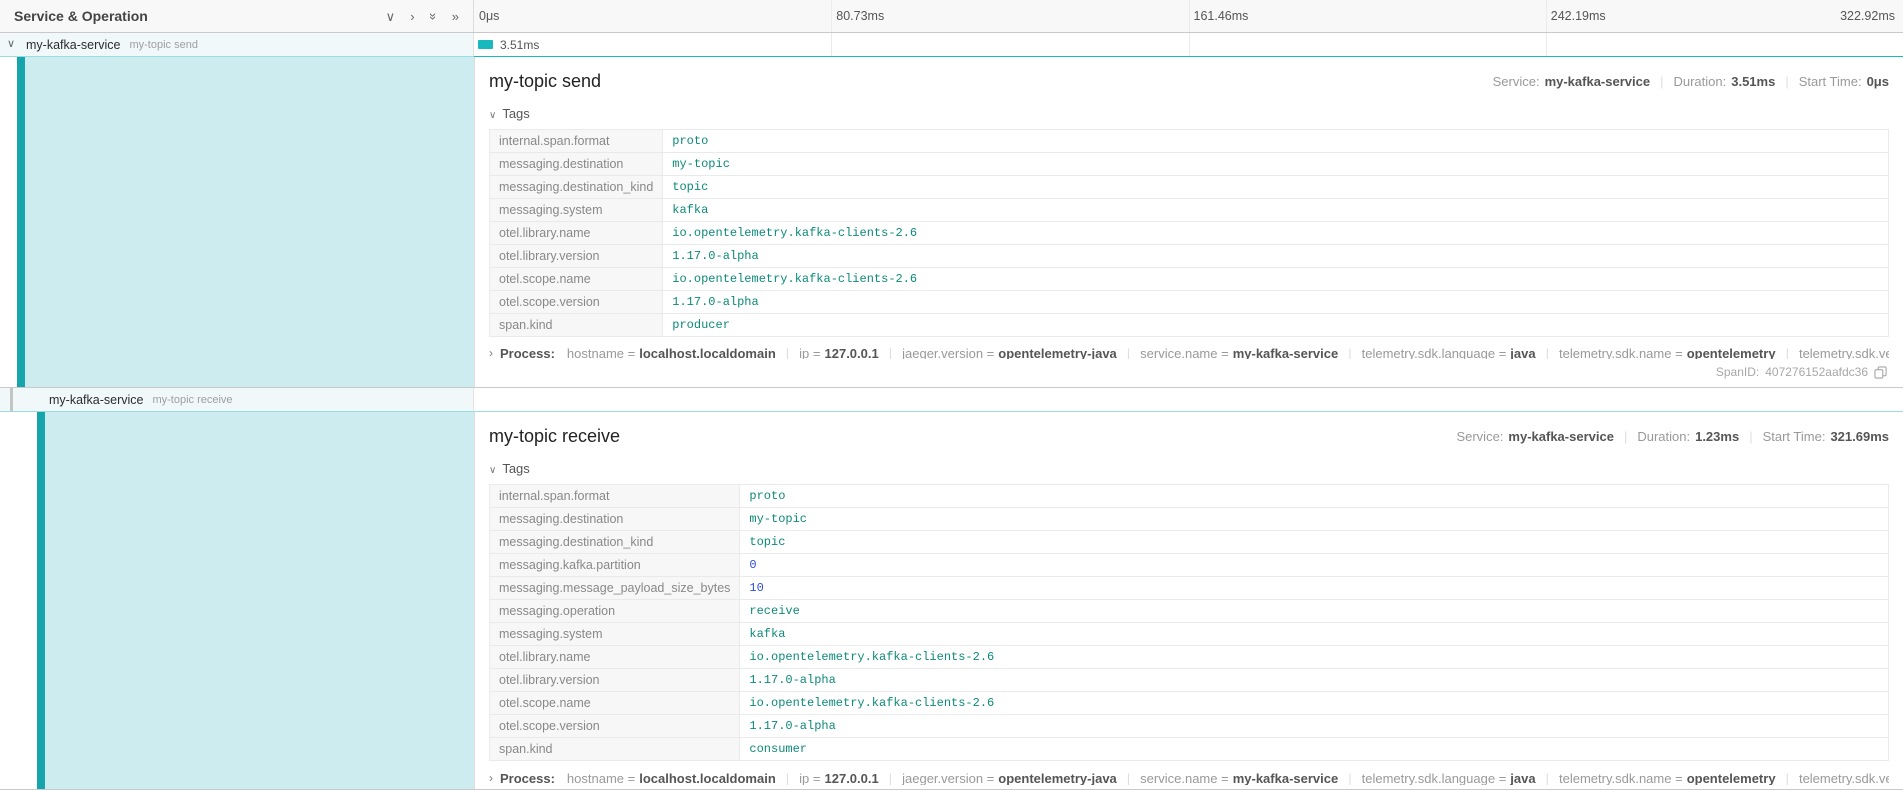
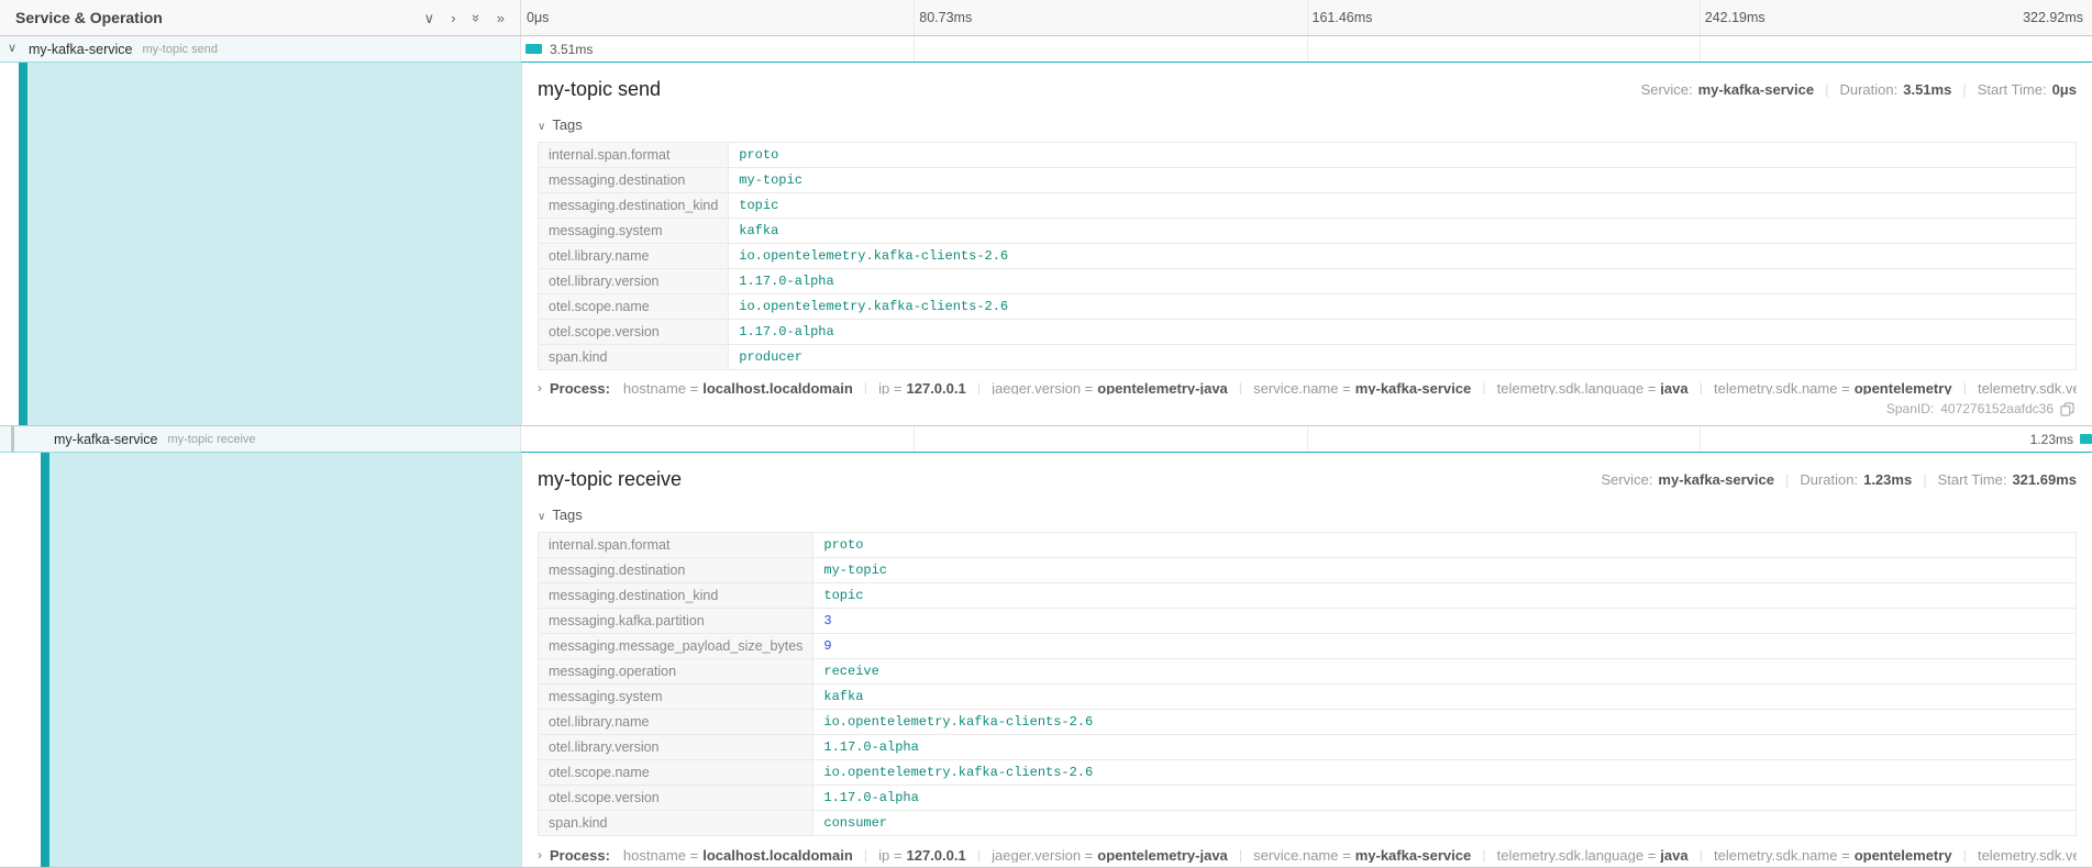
  Service & Operation
  ∨
  ›
  »
  0μs
  80.73ms
  161.46ms
  242.19ms
  322.92ms
  ∨
  my-kafka-service
  my-topic send
  3.51ms
  my-topic send
  Service: my-kafka-service
  Duration: 3.51ms
  Start Time: 0μs
  ∨ Tags
  internal.span.format	proto
  messaging.destination	my-topic
  messaging.destination_kind	topic
  messaging.system	kafka
  otel.library.name	io.opentelemetry.kafka-clients-2.6
  otel.library.version	1.17.0-alpha
  otel.scope.name	io.opentelemetry.kafka-clients-2.6
  otel.scope.version	1.17.0-alpha
  span.kind	producer
  ›
  Process:
  hostname localhost.localdomain
  ip 127.0.0.1
  jaeger.version opentelemetry-java
  service.name my-kafka-service
  telemetry.sdk.language java
  telemetry.sdk.name opentelemetry
  telemetry.sdk.v
  SpanID:
  407276152aafdc36
  my-kafka-service
  my-topic receive
+ 1.23ms
  my-topic receive
  Service: my-kafka-service
  Duration: 1.23ms
  Start Time: 321.69ms
  ∨ Tags
  internal.span.format	proto
  messaging.destination	my-topic
  messaging.destination_kind	topic
- messaging.kafka.partition	0
+ messaging.kafka.partition	3
- messaging.message_payload_size_bytes	10
+ messaging.message_payload_size_bytes	9
  messaging.operation	receive
  messaging.system	kafka
  otel.library.name	io.opentelemetry.kafka-clients-2.6
  otel.library.version	1.17.0-alpha
  otel.scope.name	io.opentelemetry.kafka-clients-2.6
  otel.scope.version	1.17.0-alpha
  span.kind	consumer
  ›
  Process:
  hostname localhost.localdomain
  ip 127.0.0.1
  jaeger.version opentelemetry-java
  service.name my-kafka-service
  telemetry.sdk.language java
  telemetry.sdk.name opentelemetry
  telemetry.sdk.v
